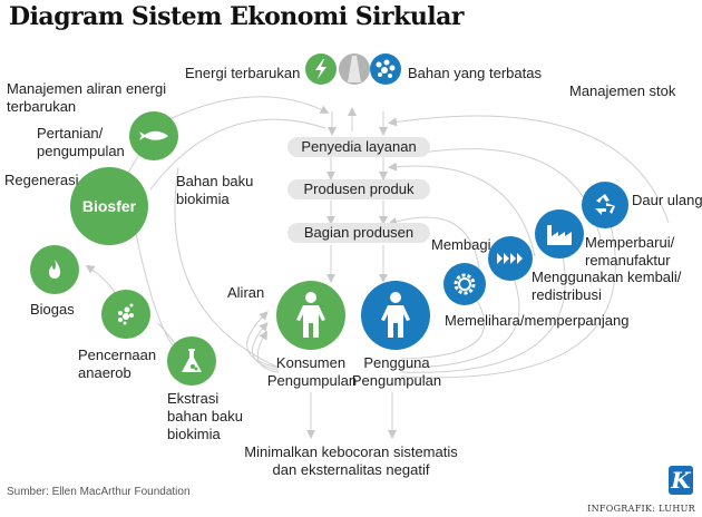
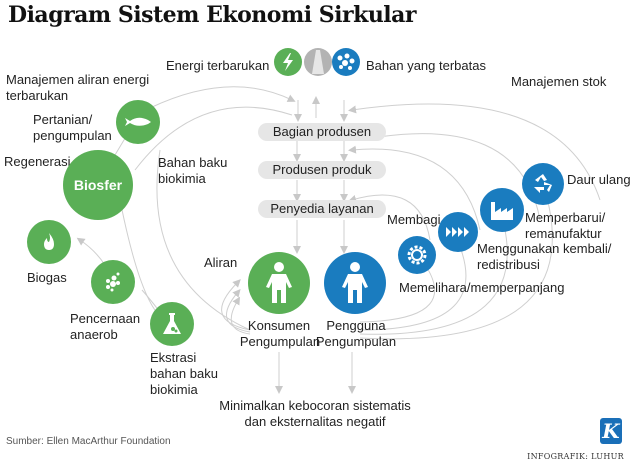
  Diagram Sistem Ekonomi Sirkular
  Energi terbarukan
  Bahan yang terbatas
  Manajemen aliran energi terbarukan
  Pertanian/ pengumpulan
  Regenerasi
  Biosfer
  Bahan baku biokimia
  Biogas
  Pencernaan anaerob
  Ekstrasi bahan baku biokimia
  Aliran
- Penyedia layanan
+ Bagian produsen
  Produsen produk
- Bagian produsen
+ Penyedia layanan
  Konsumen
  Pengumpulan
  Pengguna
  Pengumpulan
  Minimalkan kebocoran sistematis
  dan eksternalitas negatif
  Manajemen stok
  Daur ulang
  Memperbarui/ remanufaktur
  Menggunakan kembali/ redistribusi
  Membagi
  Memelihara/memperpanjang
  Sumber: Ellen MacArthur Foundation
  K
  INFOGRAFIK: LUHUR
